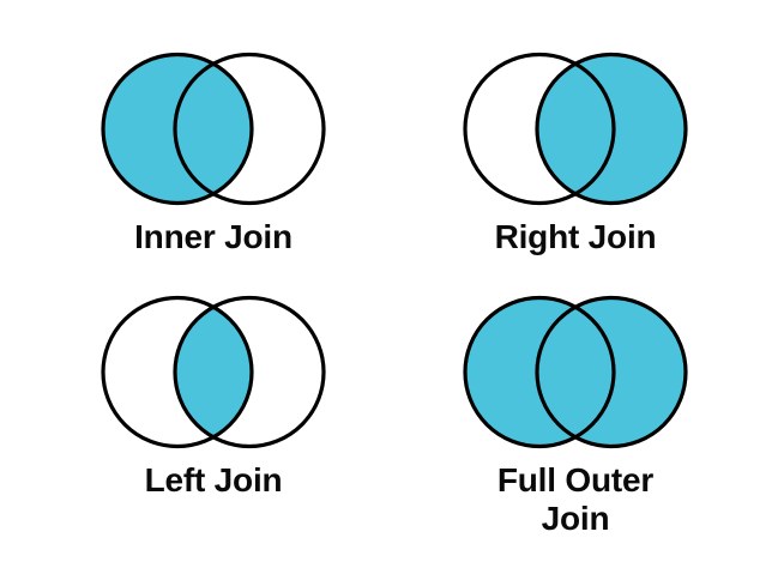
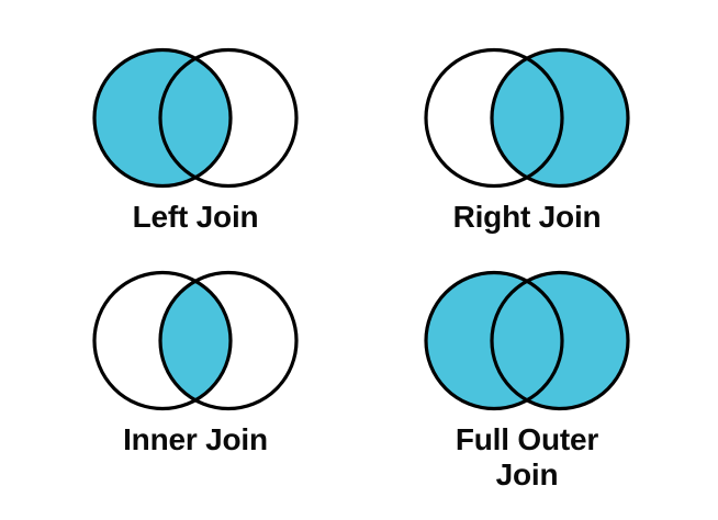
- Inner Join
+ Left Join
  Right Join
- Left Join
+ Inner Join
  Full Outer
  Join
